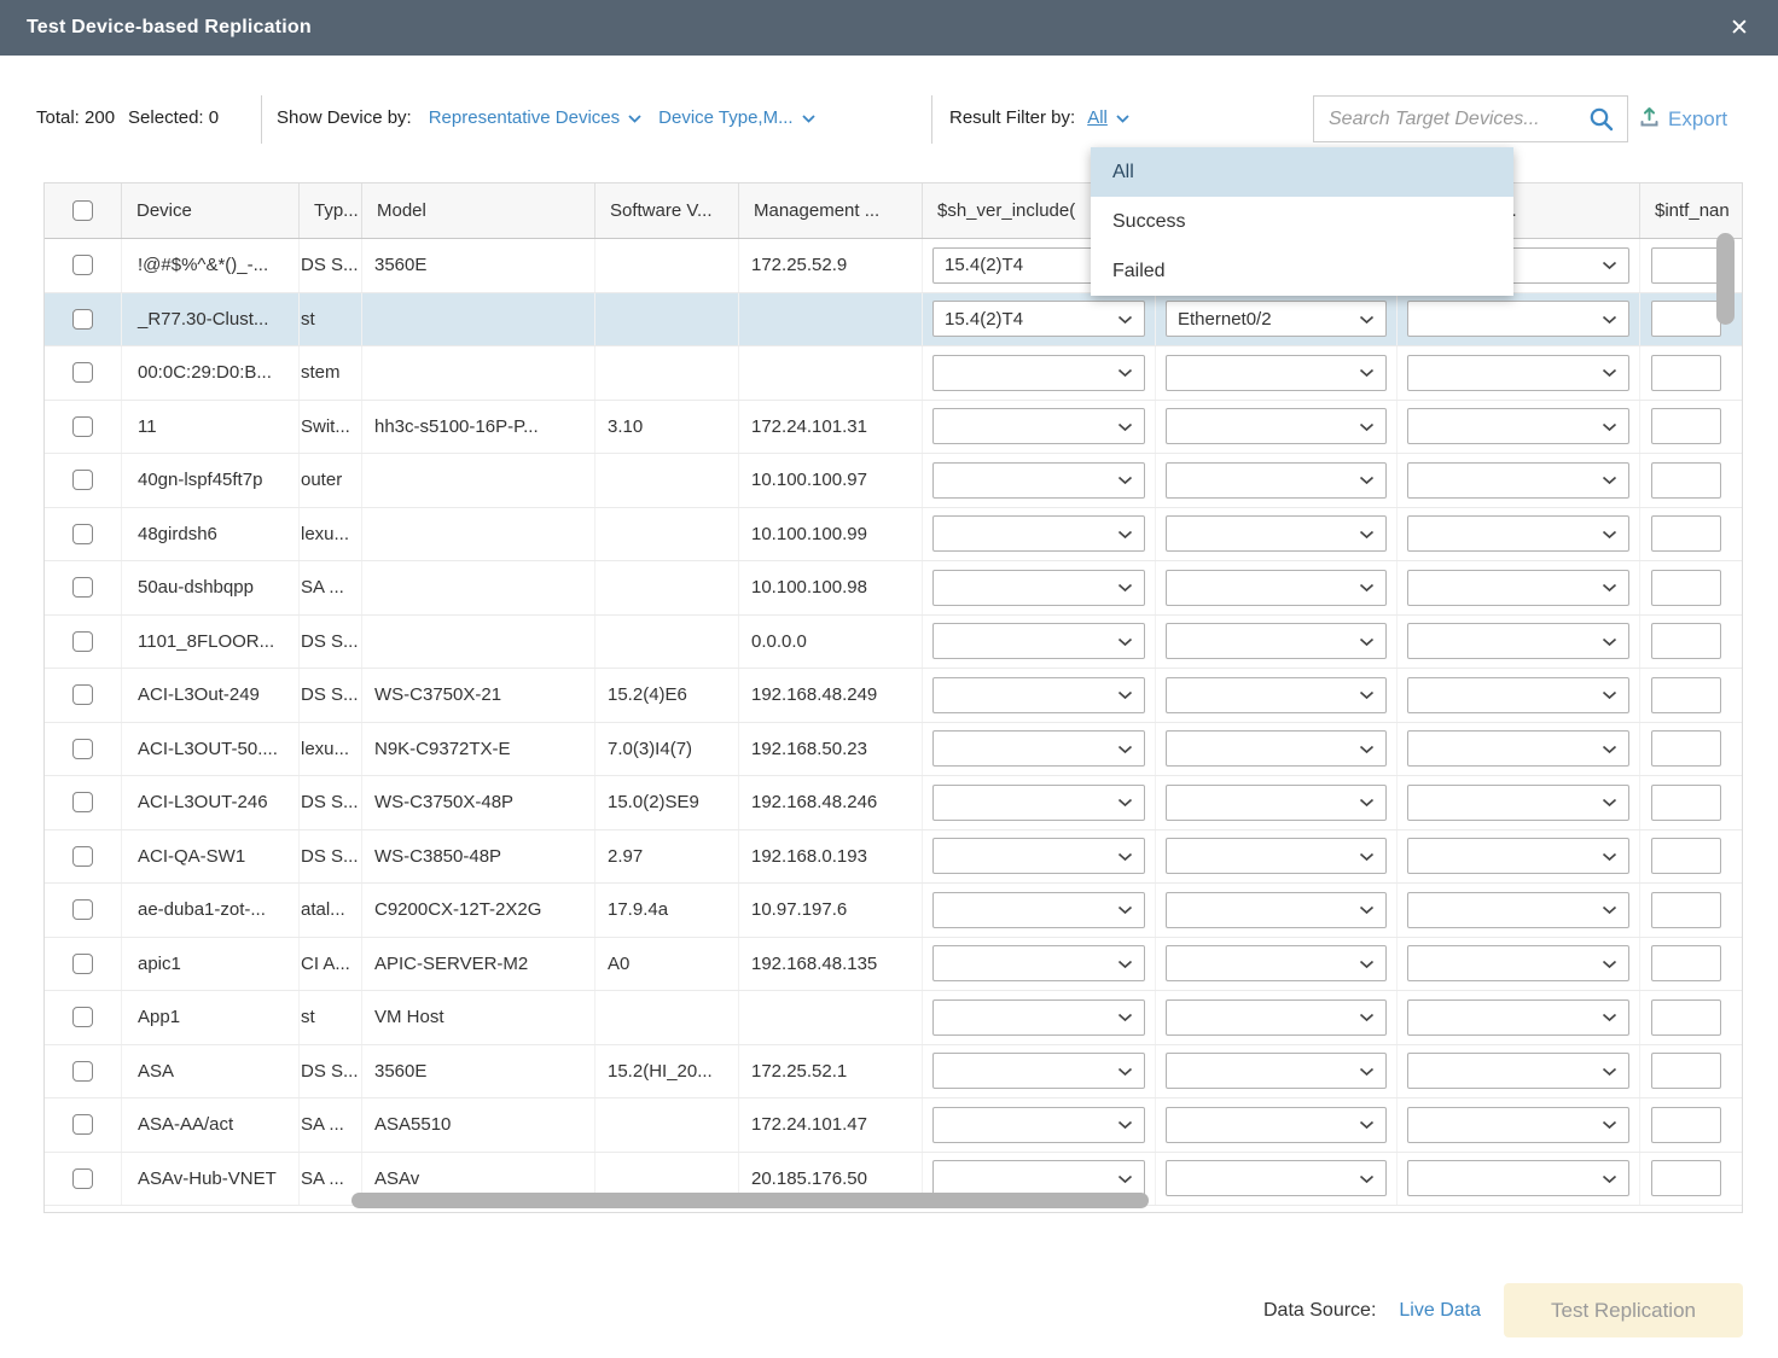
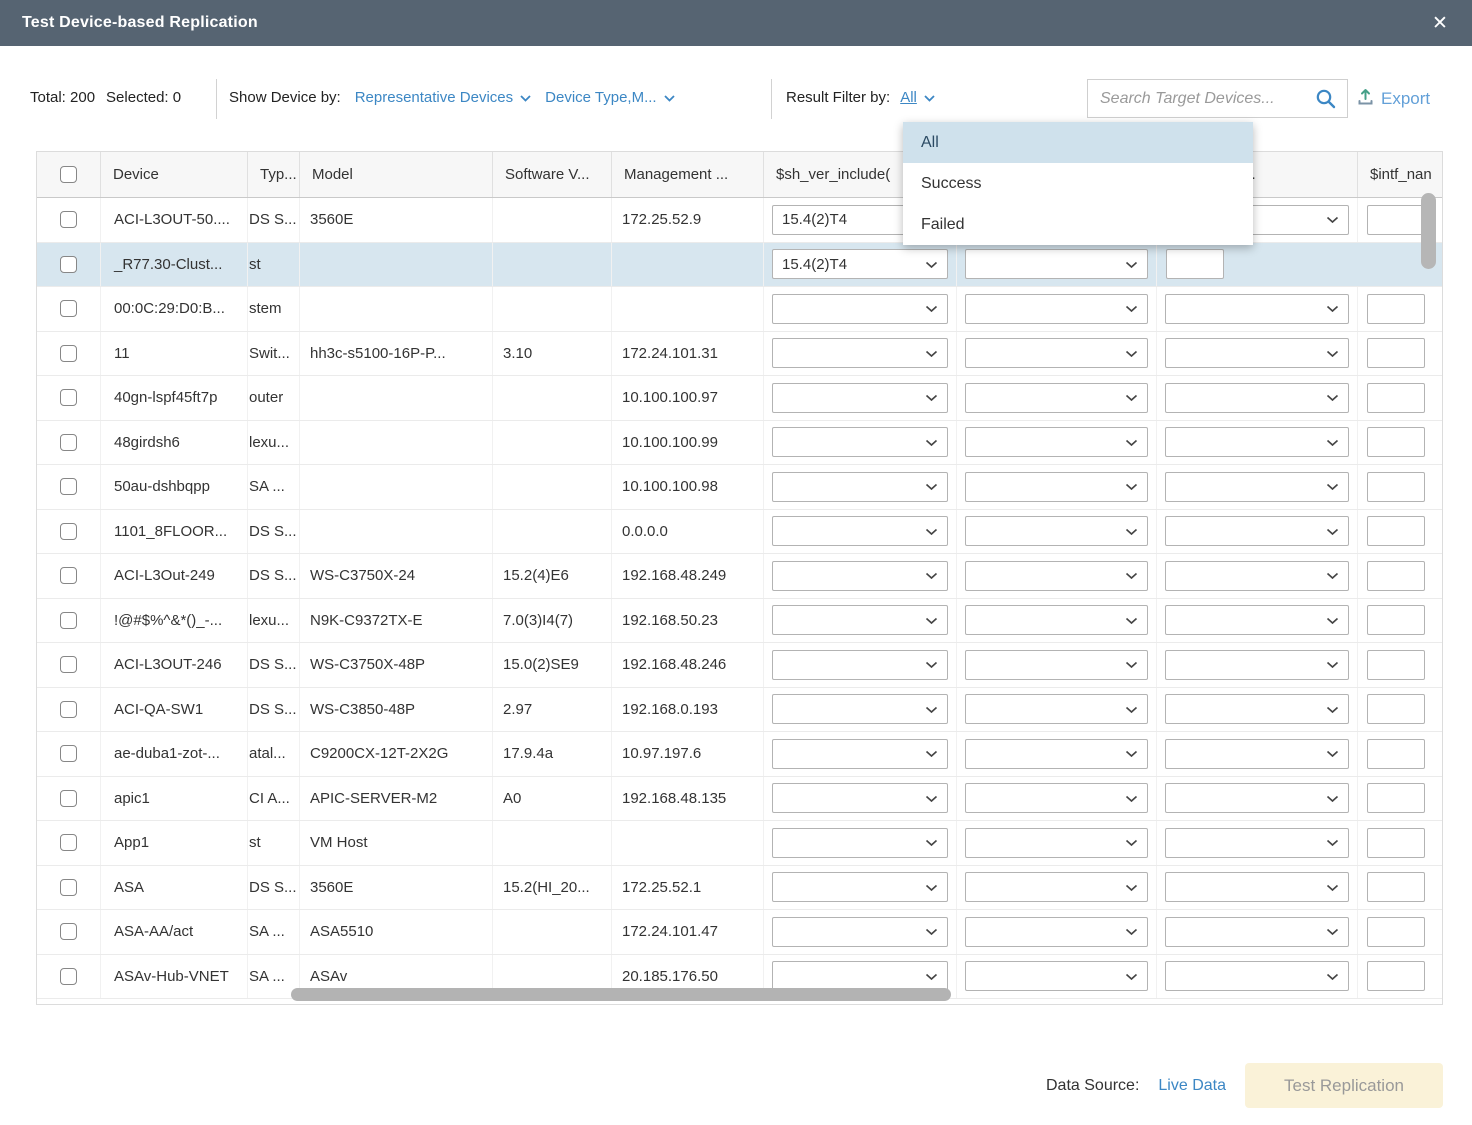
  Test Device-based Replication
  ✕
  Total: 200
  Selected: 0
  Show Device by:
  Representative Devices
  Device Type,M...
  Result Filter by:
  All
  Search Target Devices...
  Export
  Device
  Typ...
  Model
  Software V...
  Management ...
  $sh_ver_include(
  $intf_nan
- !@#$%^&*()_-...
+ ACI-L3OUT-50....
  DS S...
  3560E
  172.25.52.9
  15.4(2)T4
  _R77.30-Clust...
  st
  15.4(2)T4
- Ethernet0/2
  00:0C:29:D0:B...
  stem
  11
  Swit...
  hh3c-s5100-16P-P...
  3.10
  172.24.101.31
  40gn-lspf45ft7p
  outer
  10.100.100.97
  48girdsh6
  lexu...
  10.100.100.99
  50au-dshbqpp
  SA ...
  10.100.100.98
  1101_8FLOOR...
  DS S...
  0.0.0.0
  ACI-L3Out-249
  DS S...
- WS-C3750X-21
+ WS-C3750X-24
  15.2(4)E6
  192.168.48.249
- ACI-L3OUT-50....
+ !@#$%^&*()_-...
  lexu...
  N9K-C9372TX-E
  7.0(3)I4(7)
  192.168.50.23
  ACI-L3OUT-246
  DS S...
  WS-C3750X-48P
  15.0(2)SE9
  192.168.48.246
  ACI-QA-SW1
  DS S...
  WS-C3850-48P
  2.97
  192.168.0.193
  ae-duba1-zot-...
  atal...
  C9200CX-12T-2X2G
  17.9.4a
  10.97.197.6
  apic1
  CI A...
  APIC-SERVER-M2
  A0
  192.168.48.135
  App1
  st
  VM Host
  ASA
  DS S...
  3560E
  15.2(HI_20...
  172.25.52.1
  ASA-AA/act
  SA ...
  ASA5510
  172.24.101.47
  ASAv-Hub-VNET
  SA ...
  ASAv
  20.185.176.50
  All
  Success
  Failed
  Data Source:
  Live Data
  Test Replication
